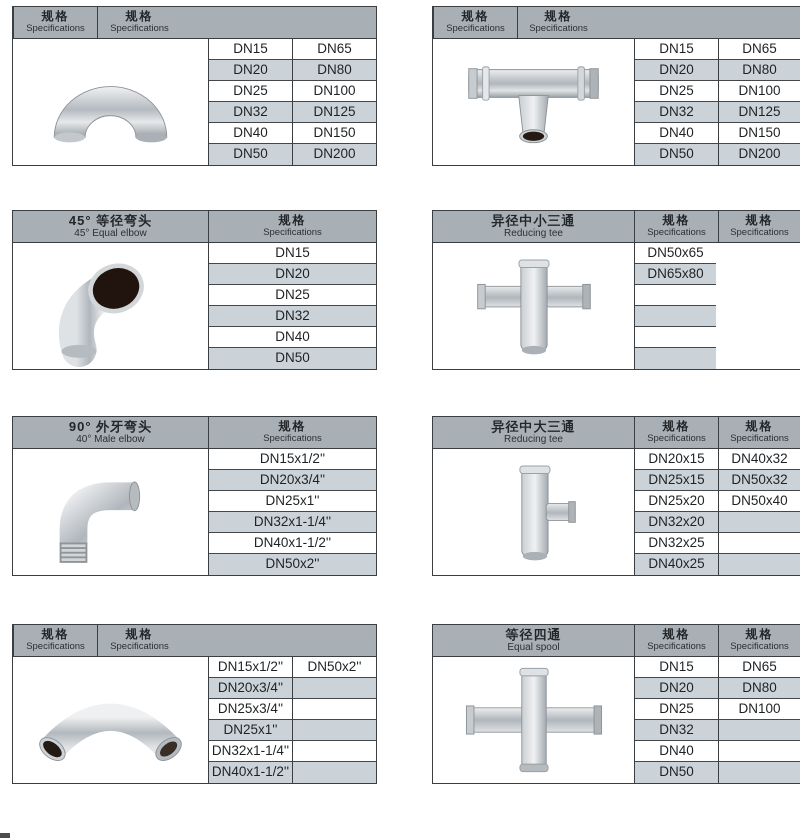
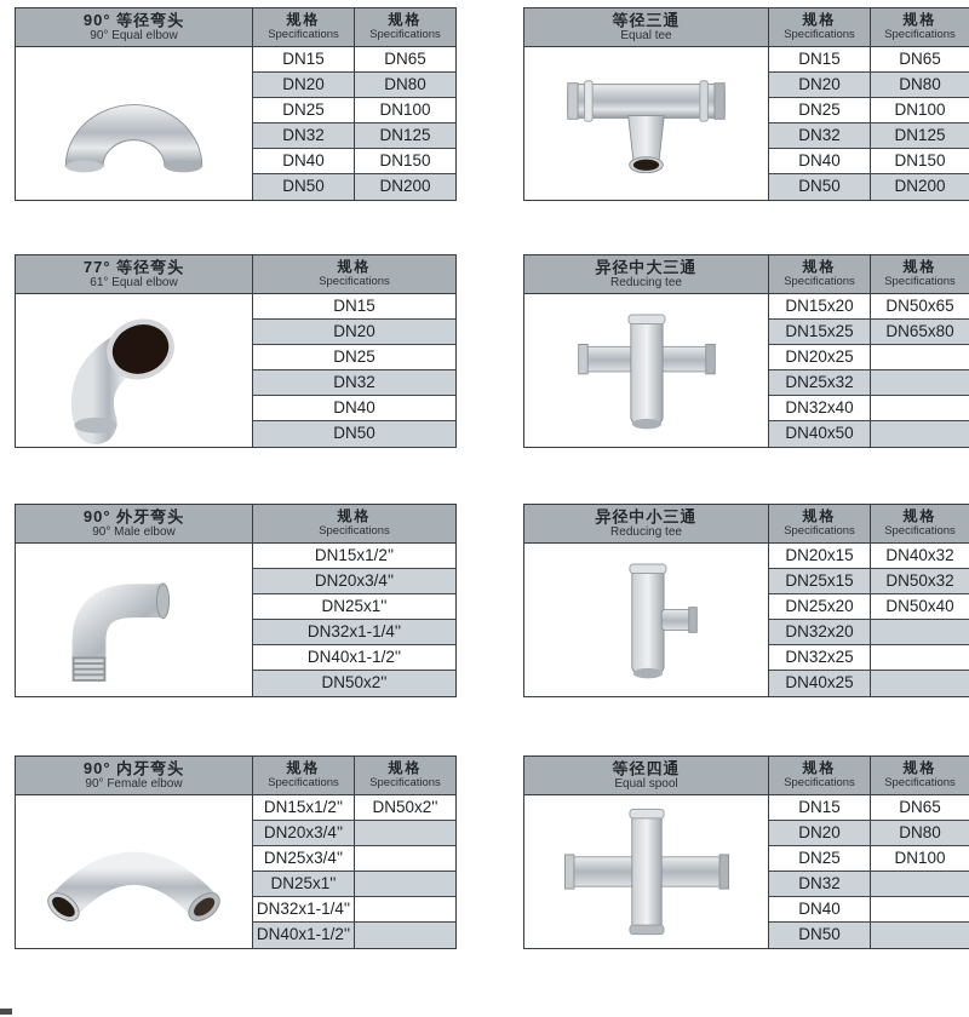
+ 90° 等径弯头
+ 90° Equal elbow
  规格
  Specifications
  规格
  Specifications
  DN15
  DN20
  DN25
  DN32
  DN40
  DN50
  DN65
  DN80
  DN100
  DN125
  DN150
  DN200
+ 等径三通
+ Equal tee
  规格
  Specifications
  规格
  Specifications
  DN15
  DN20
  DN25
  DN32
  DN40
  DN50
  DN65
  DN80
  DN100
  DN125
  DN150
  DN200
- 45° 等径弯头
+ 77° 等径弯头
- 45° Equal elbow
+ 61° Equal elbow
  规格
  Specifications
  DN15
  DN20
  DN25
  DN32
  DN40
  DN50
- 异径中小三通
+ 异径中大三通
  Reducing tee
  规格
  Specifications
  规格
  Specifications
+ DN15x20
+ DN15x25
+ DN20x25
+ DN25x32
+ DN32x40
+ DN40x50
  DN50x65
  DN65x80
  90° 外牙弯头
- 40° Male elbow
+ 90° Male elbow
  规格
  Specifications
  DN15x1/2''
  DN20x3/4''
  DN25x1''
  DN32x1-1/4''
  DN40x1-1/2''
  DN50x2''
- 异径中大三通
+ 异径中小三通
  Reducing tee
  规格
  Specifications
  规格
  Specifications
  DN20x15
  DN25x15
  DN25x20
  DN32x20
  DN32x25
  DN40x25
  DN40x32
  DN50x32
  DN50x40
+ 90° 内牙弯头
+ 90° Female elbow
  规格
  Specifications
  规格
  Specifications
  DN15x1/2''
  DN20x3/4''
  DN25x3/4''
  DN25x1''
  DN32x1-1/4''
  DN40x1-1/2''
  DN50x2''
  等径四通
  Equal spool
  规格
  Specifications
  规格
  Specifications
  DN15
  DN20
  DN25
  DN32
  DN40
  DN50
  DN65
  DN80
  DN100
